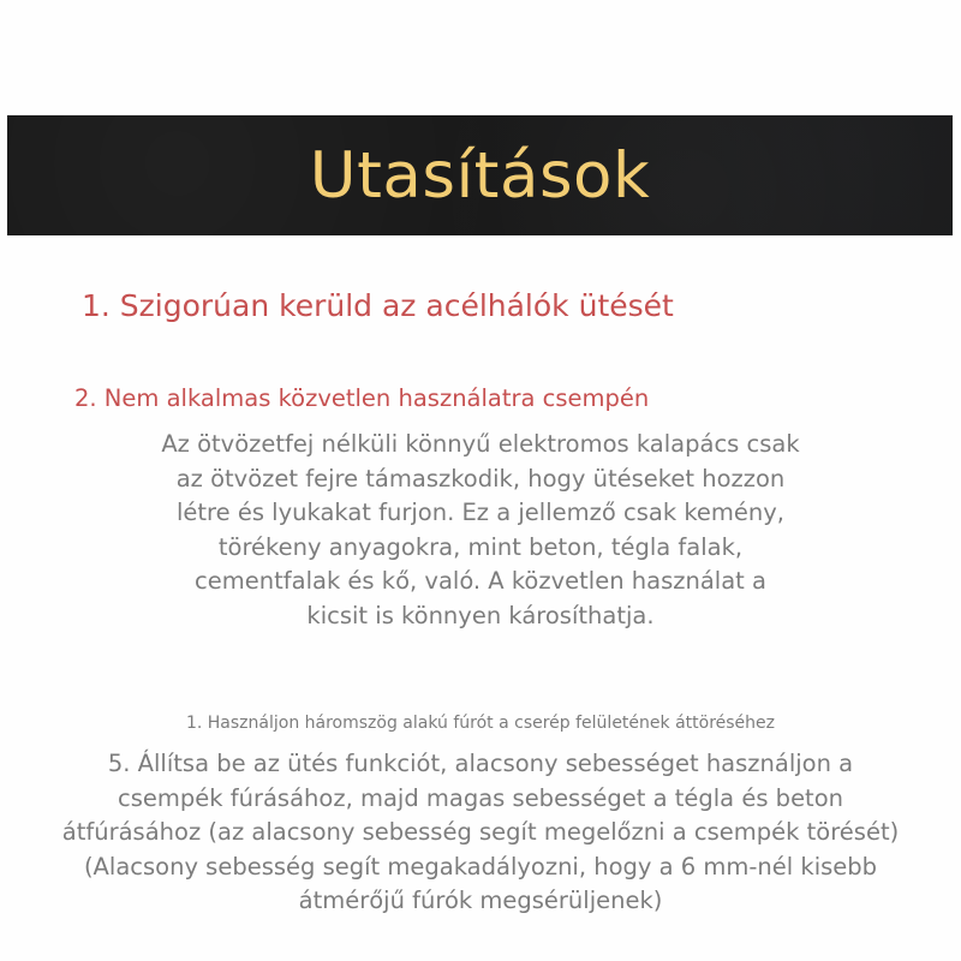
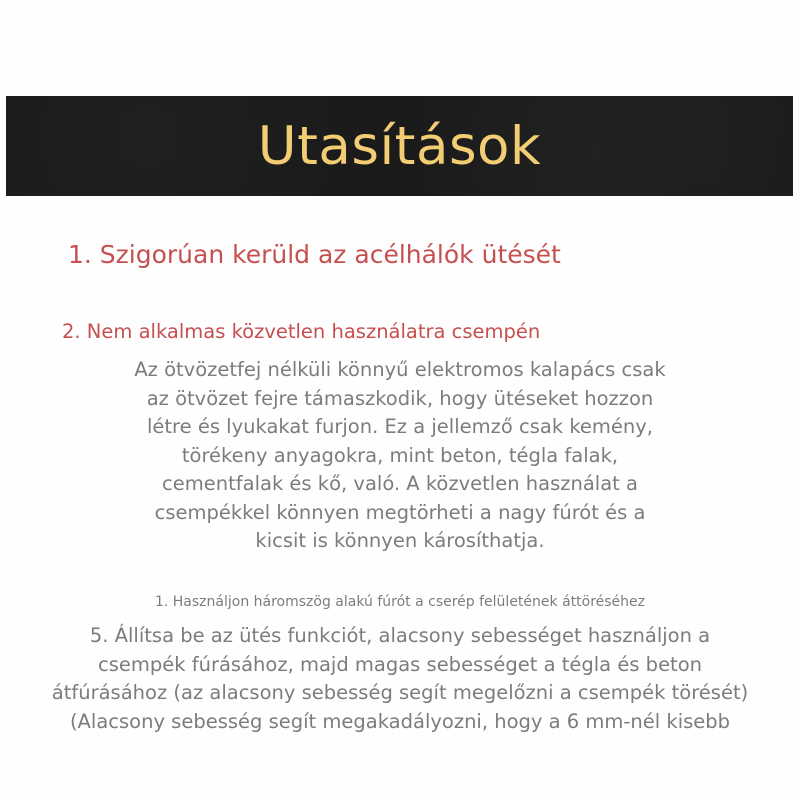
  Utasítások
  1. Szigorúan kerüld az acélhálók ütését
  2. Nem alkalmas közvetlen használatra csempén
  Az ötvözetfej nélküli könnyű elektromos kalapács csak
  az ötvözet fejre támaszkodik, hogy ütéseket hozzon
  létre és lyukakat furjon. Ez a jellemző csak kemény,
  törékeny anyagokra, mint beton, tégla falak,
  cementfalak és kő, való. A közvetlen használat a
+ csempékkel könnyen megtörheti a nagy fúrót és a
  kicsit is könnyen károsíthatja.
  1. Használjon háromszög alakú fúrót a cserép felületének áttöréséhez
  5. Állítsa be az ütés funkciót, alacsony sebességet használjon a
  csempék fúrásához, majd magas sebességet a tégla és beton
  átfúrásához (az alacsony sebesség segít megelőzni a csempék törését)
  (Alacsony sebesség segít megakadályozni, hogy a 6 mm-nél kisebb
- átmérőjű fúrók megsérüljenek)
